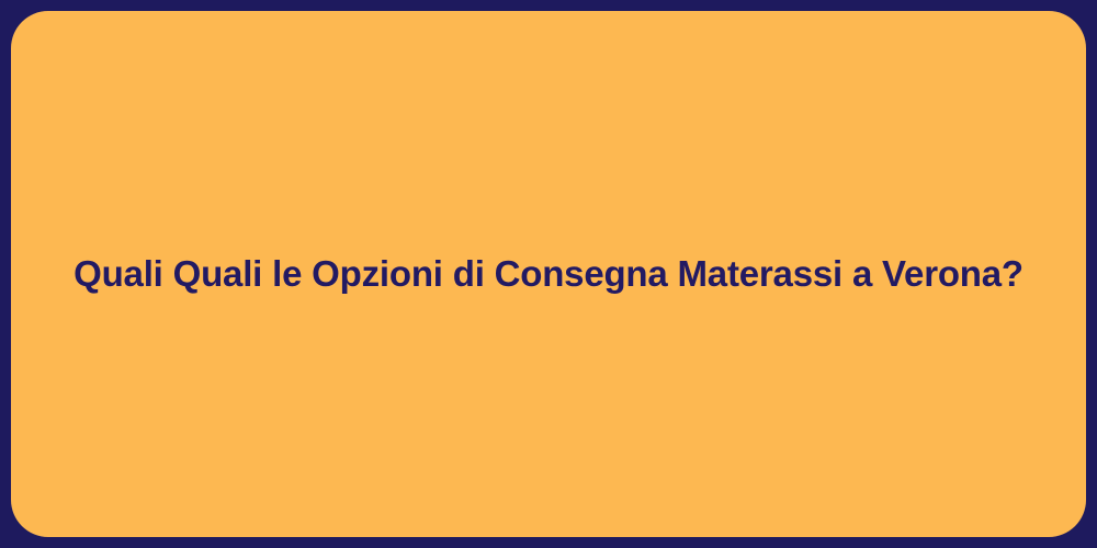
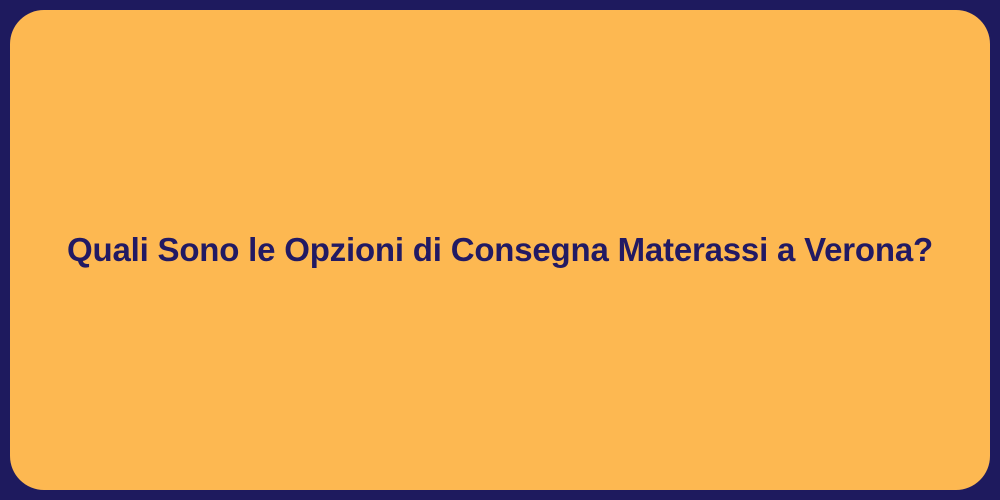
- Quali Quali le Opzioni di Consegna Materassi a Verona?
+ Quali Sono le Opzioni di Consegna Materassi a Verona?
